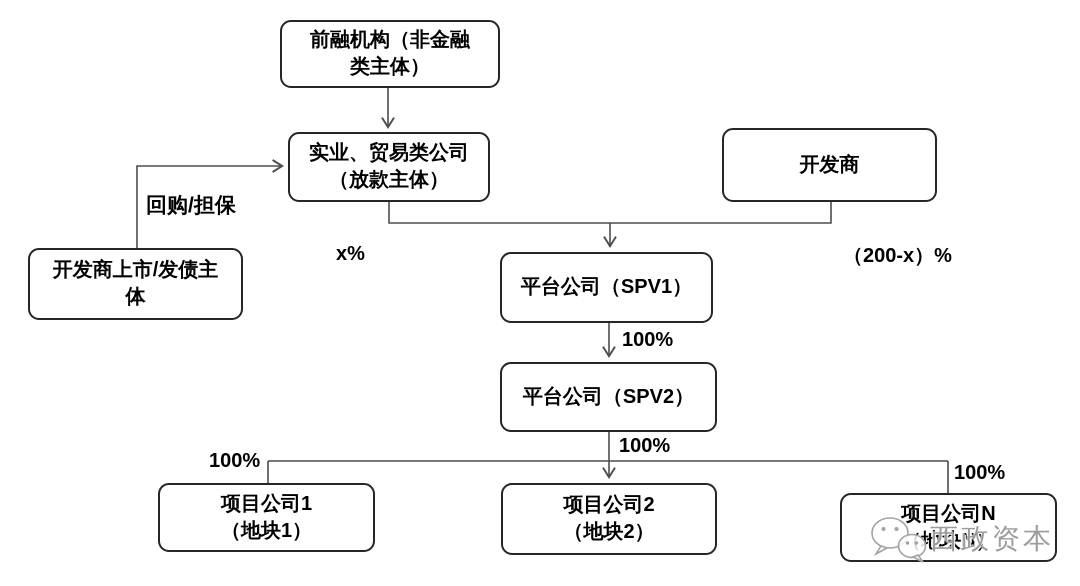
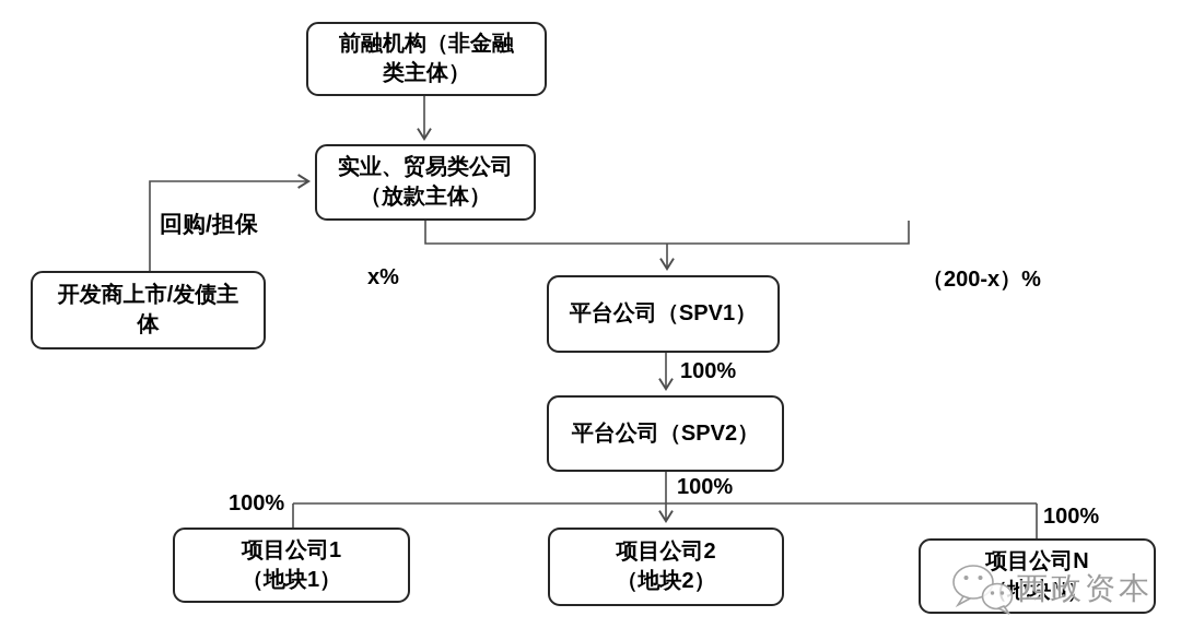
  前融机构（非金融
  类主体）
  实业、贸易类公司
  （放款主体）
- 开发商
  开发商上市/发债主
  体
  平台公司（SPV1）
  平台公司（SPV2）
  项目公司1
  （地块1）
  项目公司2
  （地块2）
  项目公司N
  （地块N）
  回购/担保
  x%
  （200-x）%
  100%
  100%
  100%
  100%
  西政资本
